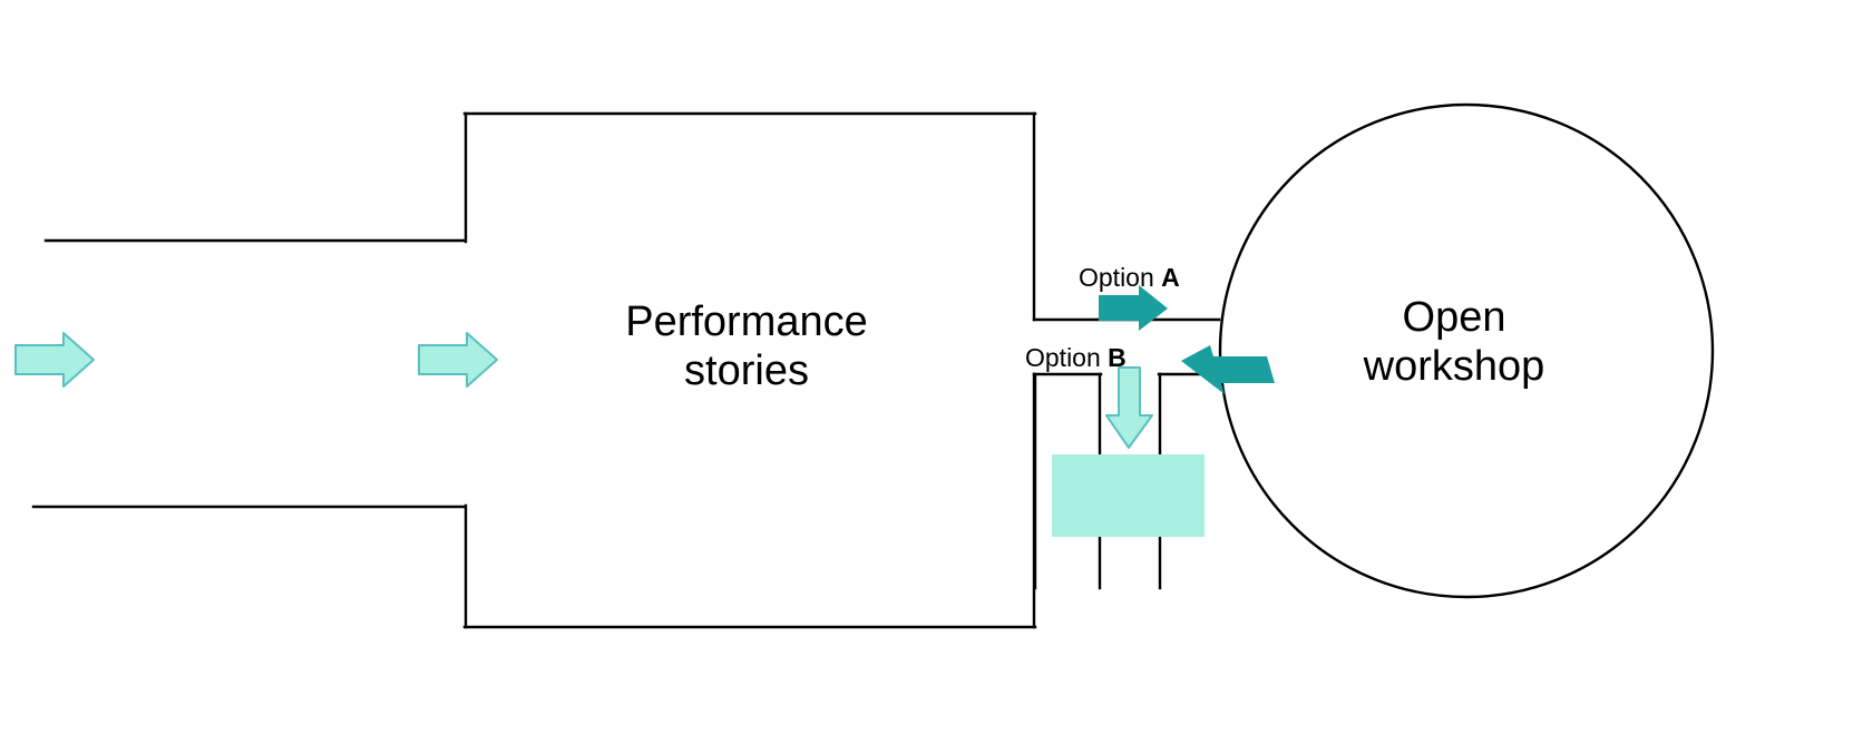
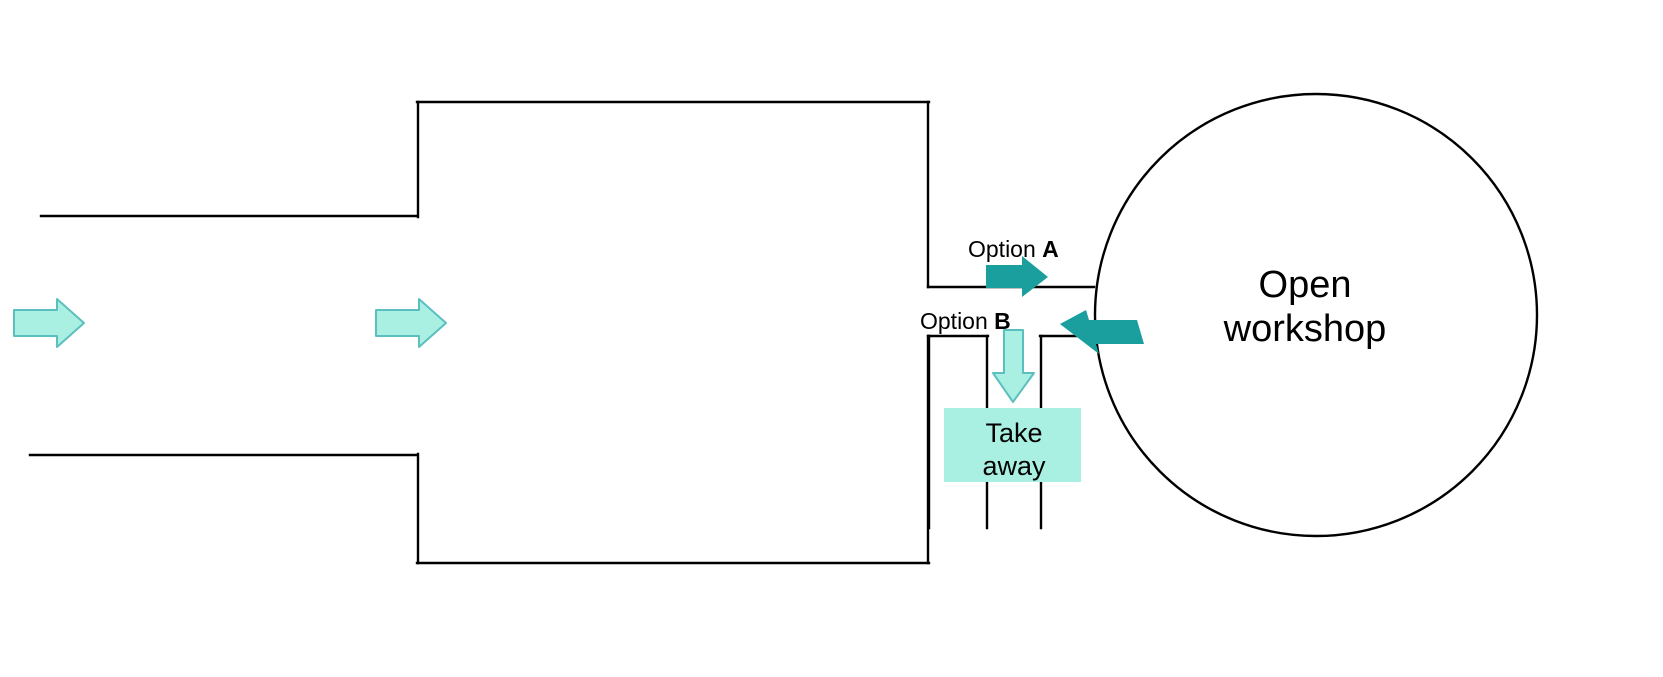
- Performance
- stories
  Open
  workshop
+ Take
+ away
  Option A
  Option B
